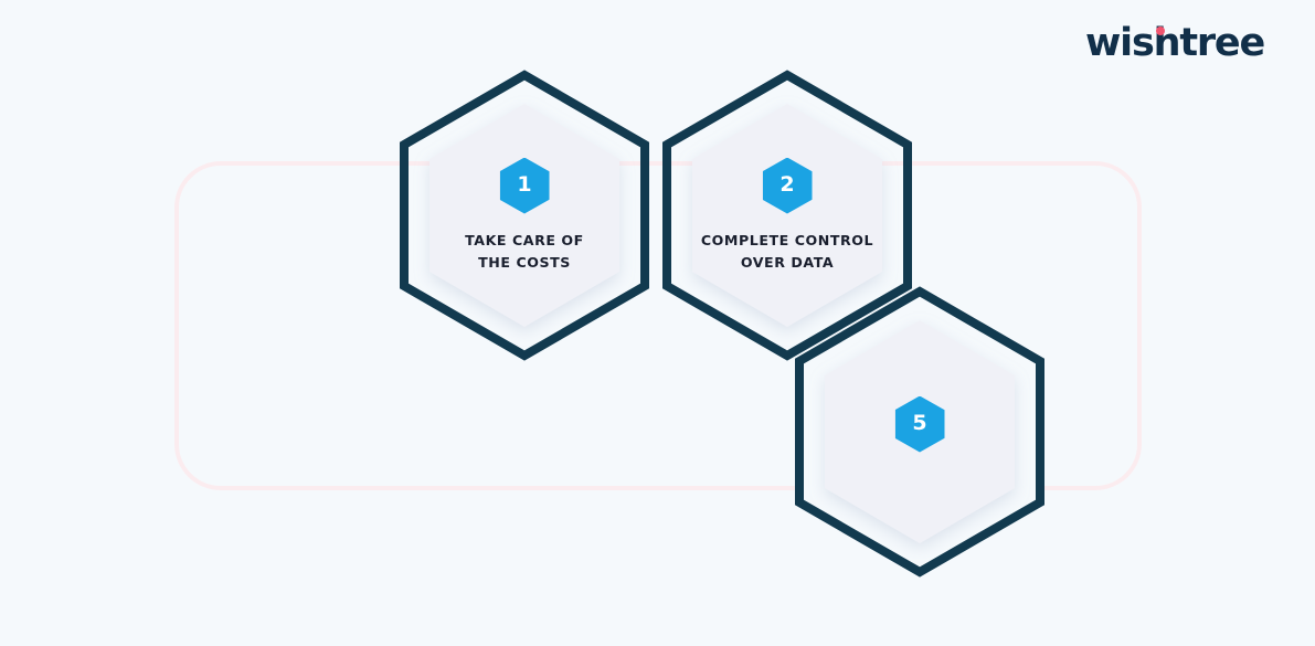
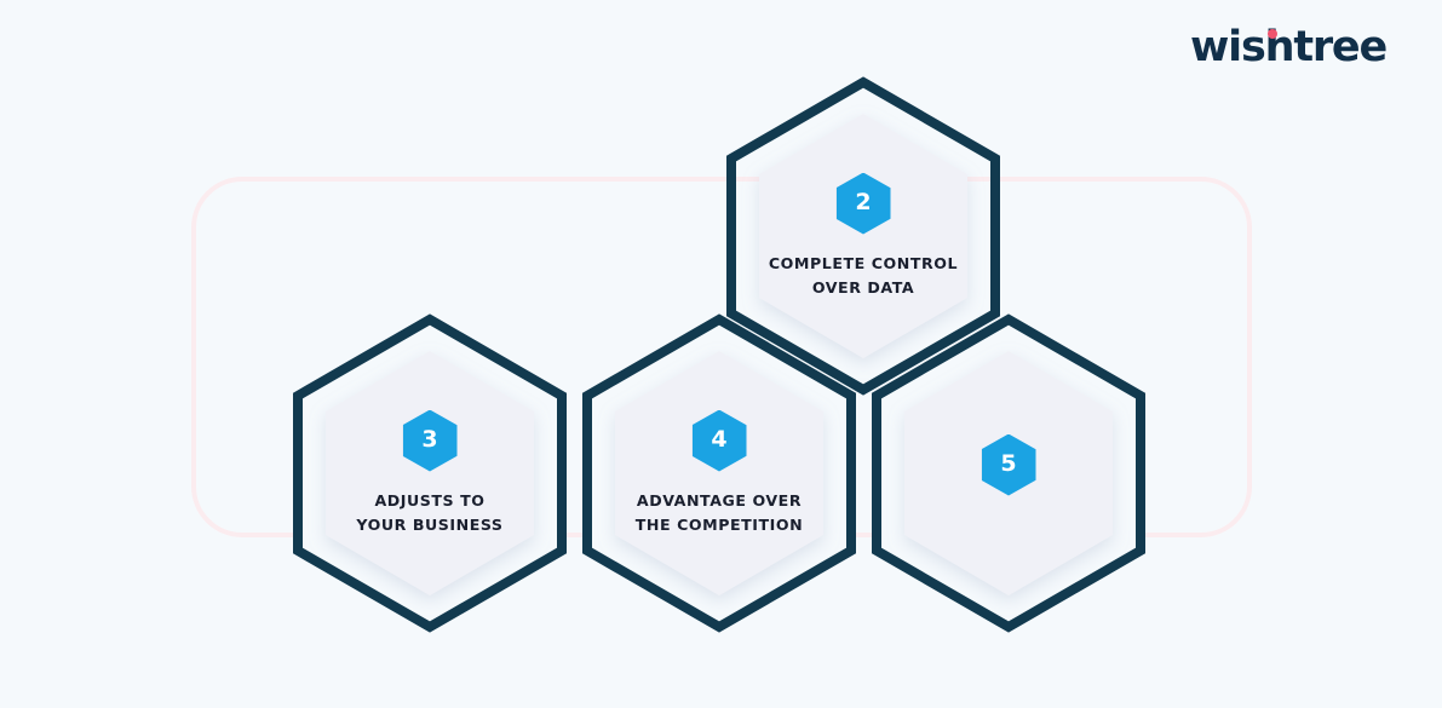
  wishtree
- 1
- TAKE CARE OF
- THE COSTS
  2
  COMPLETE CONTROL
  OVER DATA
+ 3
+ ADJUSTS TO
+ YOUR BUSINESS
+ 4
+ ADVANTAGE OVER
+ THE COMPETITION
  5
